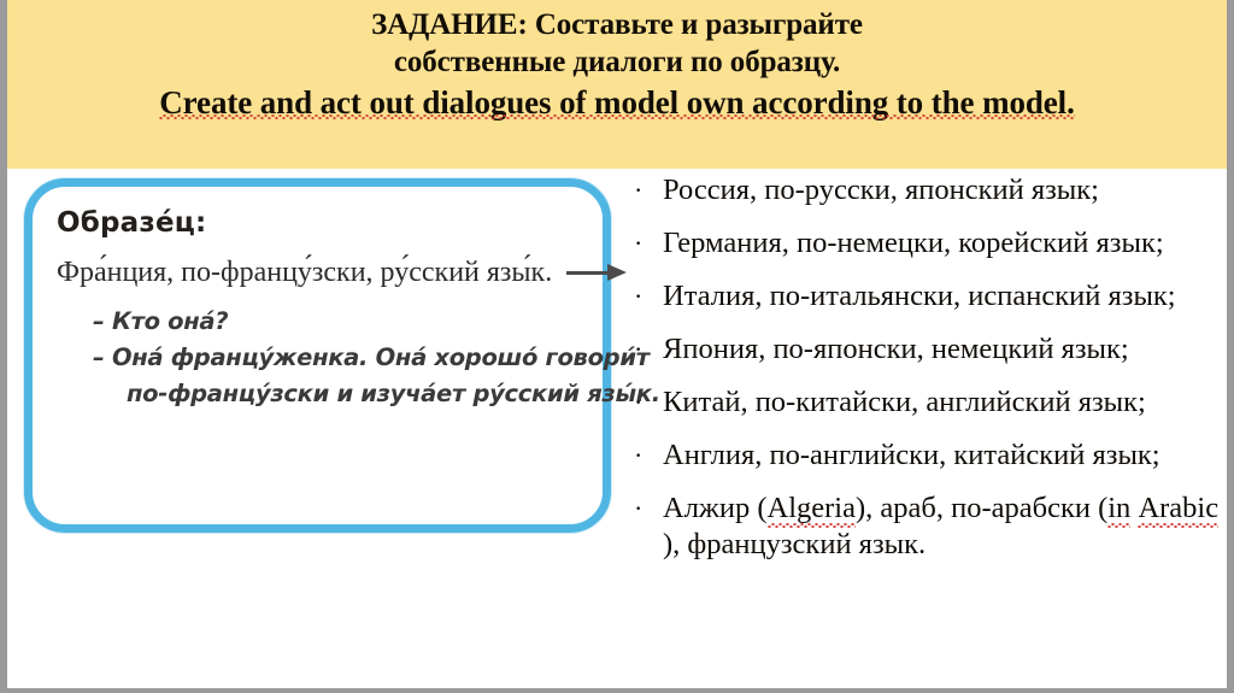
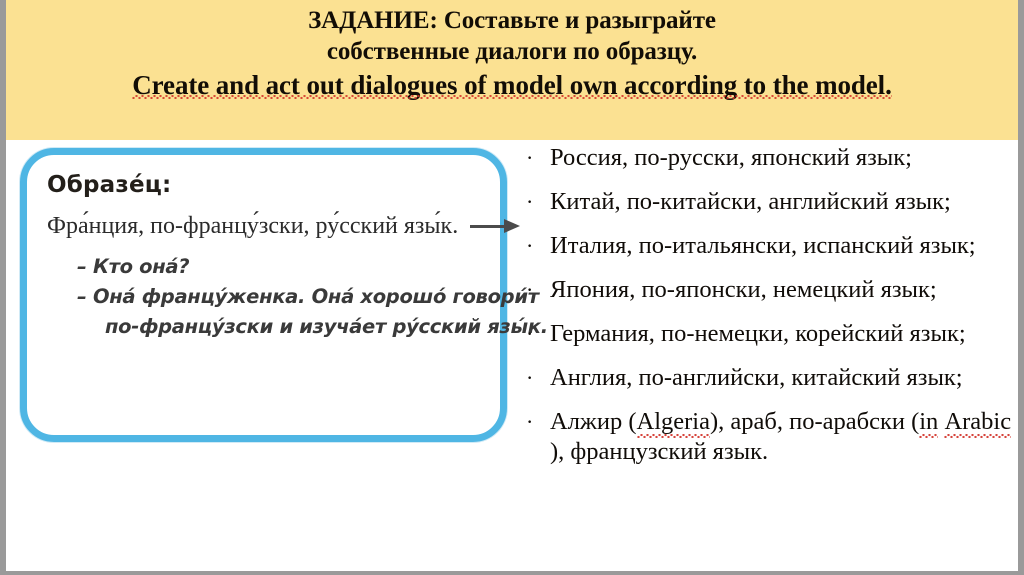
  ЗАДАНИЕ: Составьте и разыграйте
  собственные диалоги по образцу.
  Create and act out dialogues of model own according to the model.
  Образе́ц:
  Фра́нция, по-францу́зски, ру́сский язы́к.
  – Кто она́?
  – Она́ францу́женка. Она́ хорошо́ говори́
  по-францу́зски и изуча́ет ру́сский язы́
  ·
  Россия, по-русски, японский язык;
  ·
- Германия, по-немецки, корейский язык;
+ Китай, по-китайски, английский язык;
  ·
  Италия, по-итальянски, испанский язык;
  ·
  Япония, по-японски, немецкий язык;
  ·
- Китай, по-китайски, английский язык;
+ Германия, по-немецки, корейский язык;
  ·
  Англия, по-английски, китайский язык;
  ·
  Алжир (Algeria), араб, по-арабски (in Arabic), французский язык.
